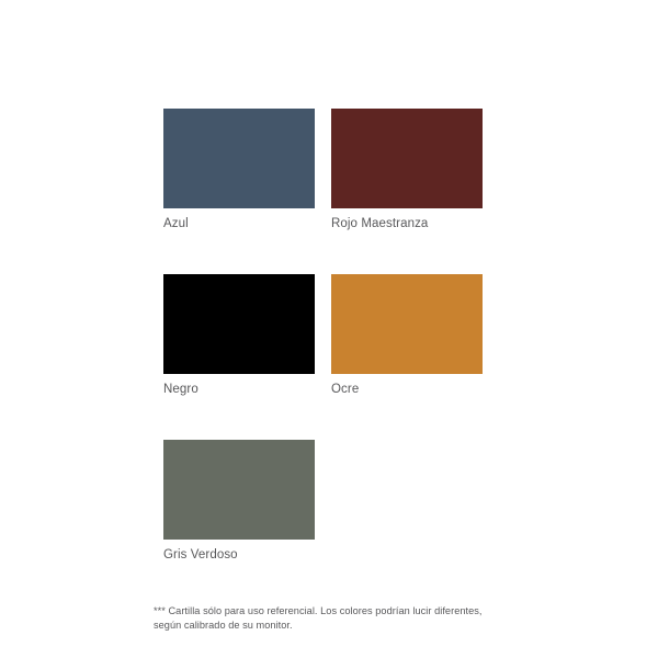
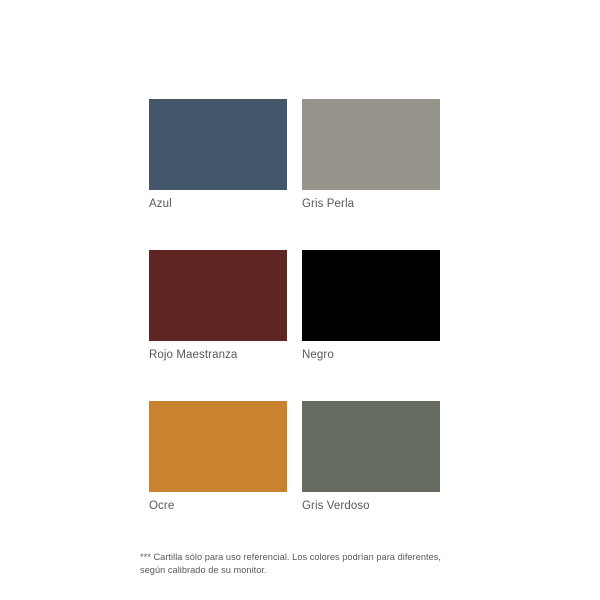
  Azul
+ Gris Perla
  Rojo Maestranza
  Negro
  Ocre
  Gris Verdoso
- *** Cartilla sólo para uso referencial. Los colores podrían lucir diferentes,
+ *** Cartilla sólo para uso referencial. Los colores podrían para diferentes,
  según calibrado de su monitor.
